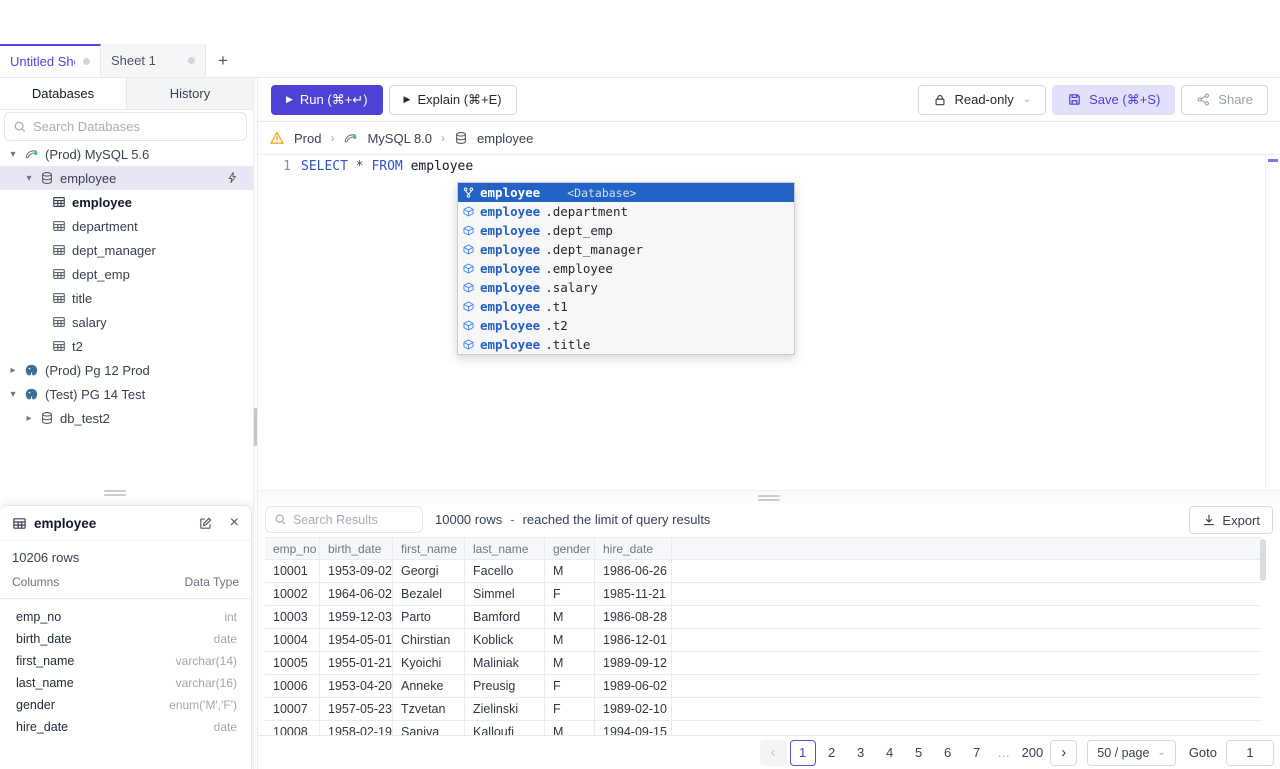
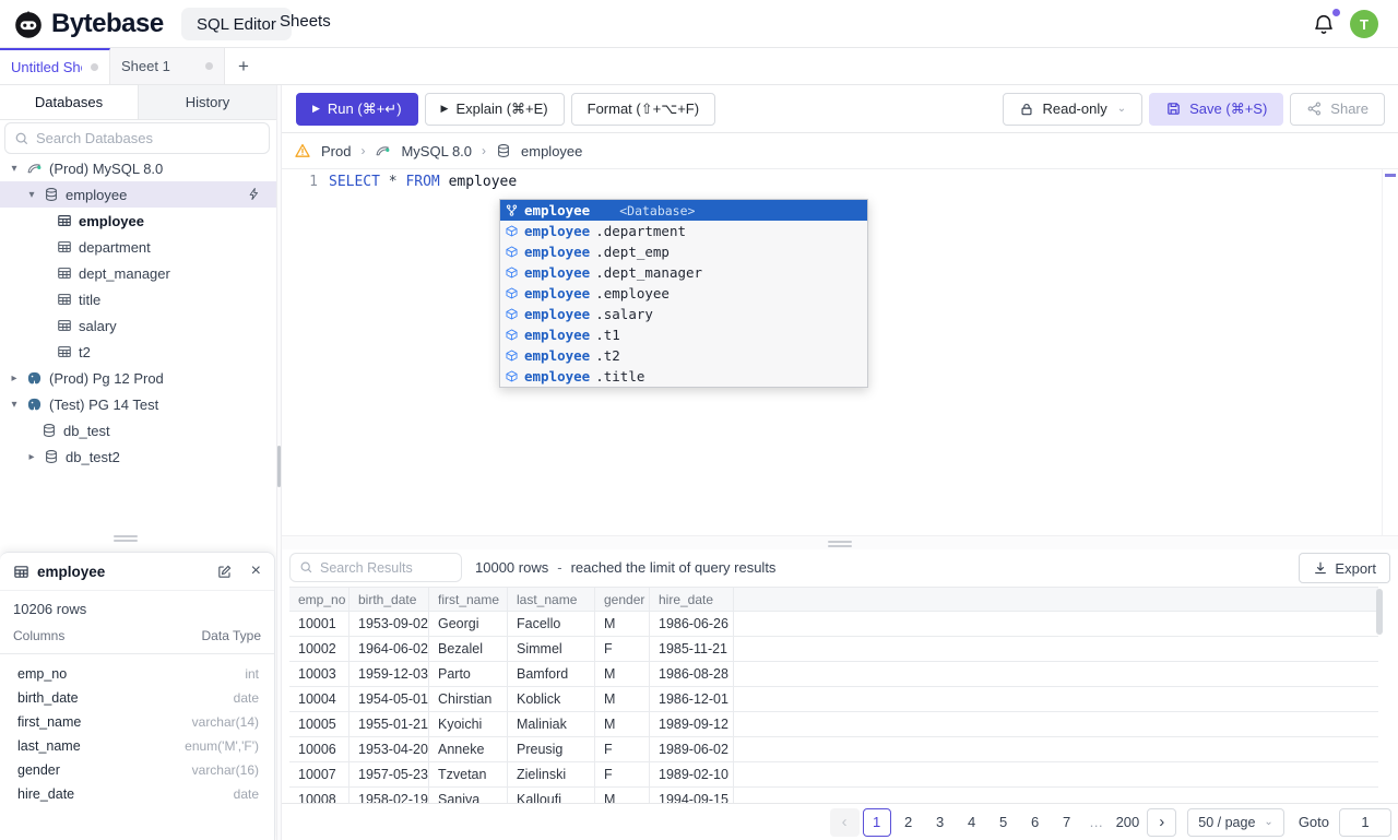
+ Bytebase
+ SQL Editor
+ Sheets
+ T
  Untitled Sh
  Sheet 1
  +
  Databases
  History
  Search Databases
  ▾
- (Prod) MySQL 5.6
+ (Prod) MySQL 8.0
  ▾
  employee
  employee
  department
  dept_manager
- dept_emp
  title
  salary
  t2
  ▸
  (Prod) Pg 12 Prod
  ▾
  (Test) PG 14 Test
+ db_test
  ▸
  db_test2
  employee
  ×
  10206 rows
  Columns
  Data Type
  emp_no
  int
  birth_date
  date
  first_name
  varchar(14)
  last_name
- varchar(16)
+ enum('M','F')
  gender
- enum('M','F')
+ varchar(16)
  hire_date
  date
  ▶
  Run (⌘+↵)
  ▶
  Explain (⌘+E)
+ Format (⇧+⌥+F)
  Read-only
  ⌄
  Save (⌘+S)
  Share
  Prod
  ›
  MySQL 8.0
  ›
  employee
  1
  SELECT * FROM employee
  employee
  <Database>
  employee
  .department
  employee
  .dept_emp
  employee
  .dept_manager
  employee
  .employee
  employee
  .salary
  employee
  .t1
  employee
  .t2
  employee
  .title
  Search Results
  10000 rows
  -
  reached the limit of query results
  Export
  emp_no
  birth_date
  first_name
  last_name
  gender
  hire_date
  10001
  1953-09-02
  Georgi
  Facello
  M
  1986-06-26
  10002
  1964-06-02
  Bezalel
  Simmel
  F
  1985-11-21
  10003
  1959-12-03
  Parto
  Bamford
  M
  1986-08-28
  10004
  1954-05-01
  Chirstian
  Koblick
  M
  1986-12-01
  10005
  1955-01-21
  Kyoichi
  Maliniak
  M
  1989-09-12
  10006
  1953-04-20
  Anneke
  Preusig
  F
  1989-06-02
  10007
  1957-05-23
  Tzvetan
  Zielinski
  F
  1989-02-10
  10008
  1958-02-19
  Saniva
  Kalloufi
  M
  1994-09-15
  ‹
  1
  2
  3
  4
  5
  6
  7
  …
  200
  ›
  50 / page
  ⌄
  Goto
  1
